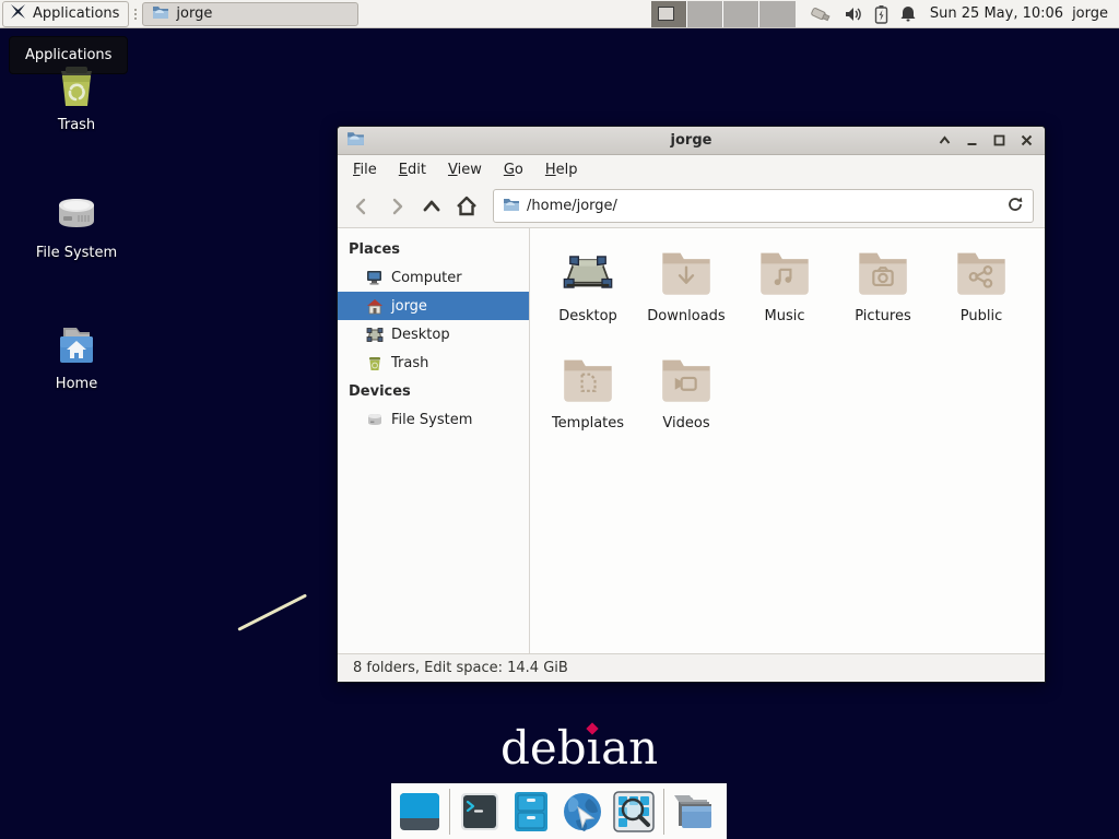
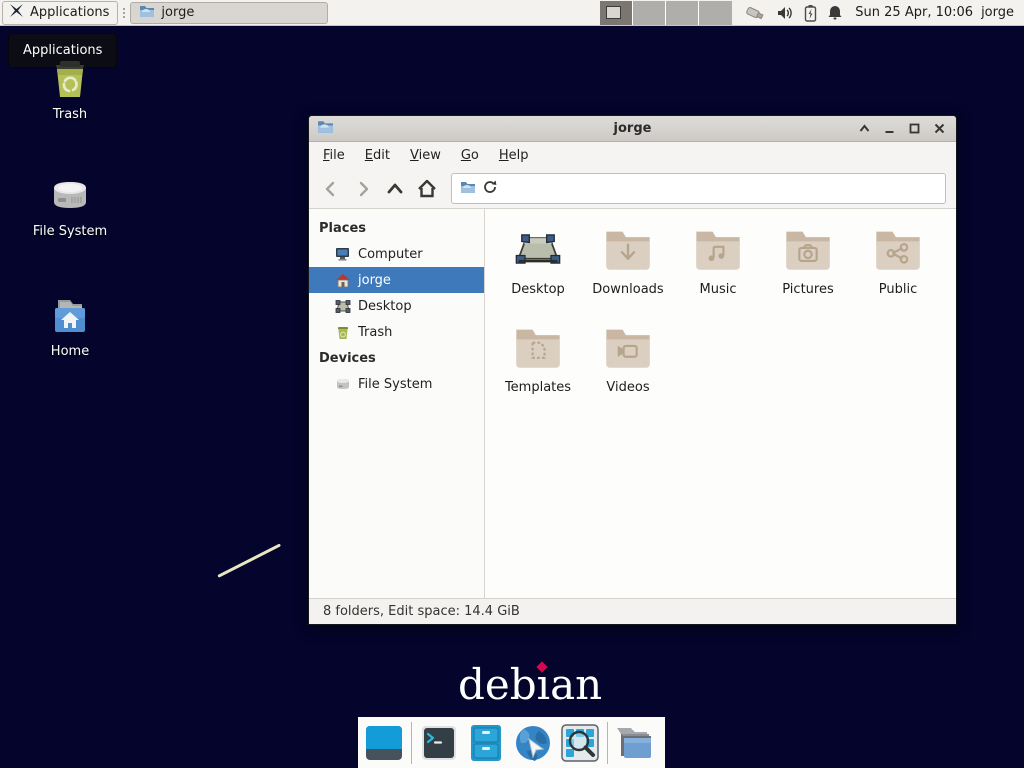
  Applications
  jorge
- Sun 25 May, 10:06
+ Sun 25 Apr, 10:06
  jorge
  Applications
  Trash
  File System
  Home
  jorge
  File
  Edit
  View
  Go
  Help
- /home/jorge/
  Places
  Computer
  jorge
  Desktop
  Trash
  Devices
  File System
  Desktop
  Downloads
  Music
  Pictures
  Public
  Templates
  Videos
  8 folders, Edit space: 14.4 GiB
  debıan
